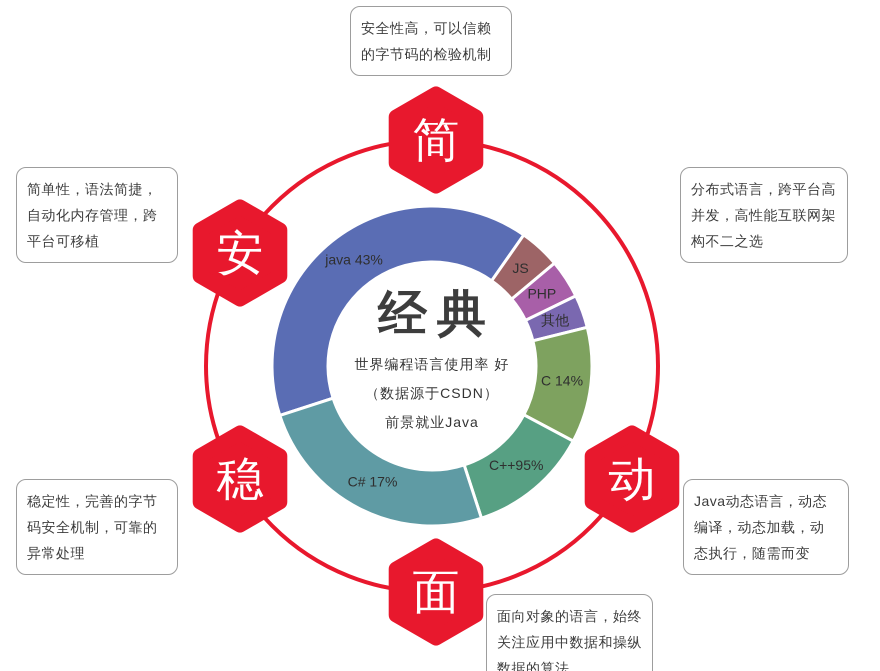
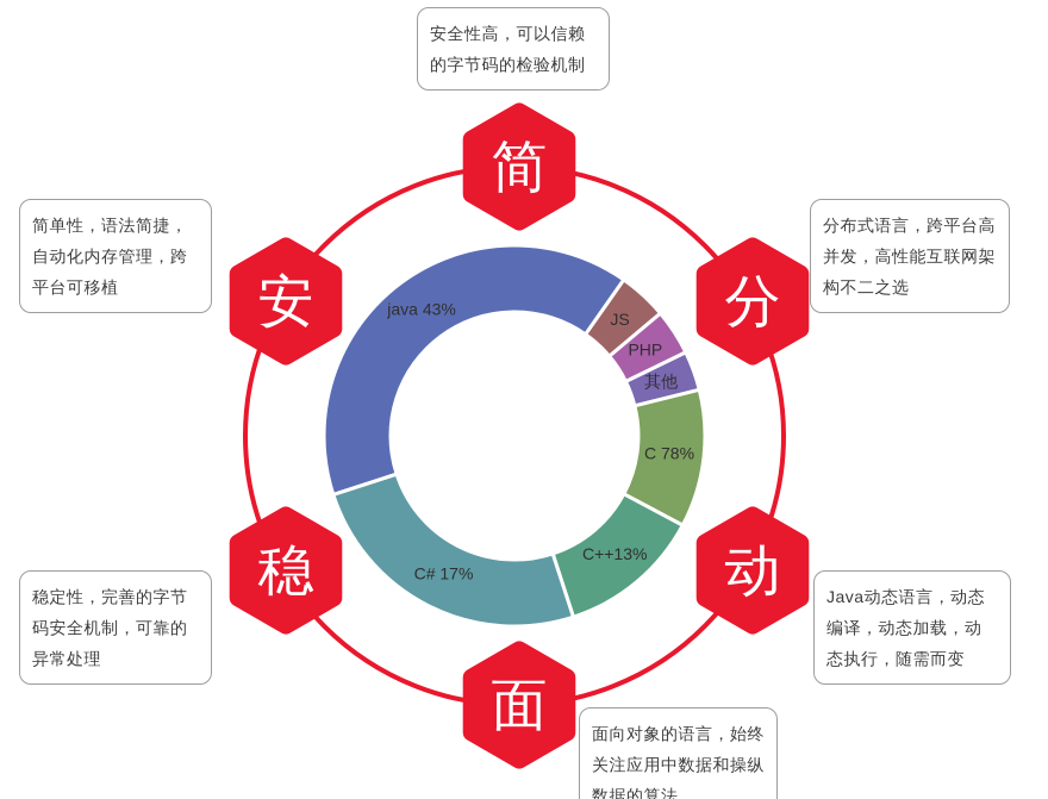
  java 43%
  JS
  PHP
  其他
- C 14%
+ C 78%
- C++95%
+ C++13%
  C# 17%
  简
+ 分
  动
  面
  稳
  安
  安全性高，可以信赖的字节码的检验机制
  简单性，语法简捷，自动化内存管理，跨平台可移植
  分布式语言，跨平台高并发，高性能互联网架构不二之选
  稳定性，完善的字节码安全机制，可靠的异常处理
  Java动态语言，动态编译，动态加载，动态执行，随需而变
  面向对象的语言，始终关注应用中数据和操纵数据的算法
- 经典
- 世界编程语言使用率 好
- （数据源于CSDN）
- 前景就业Java
